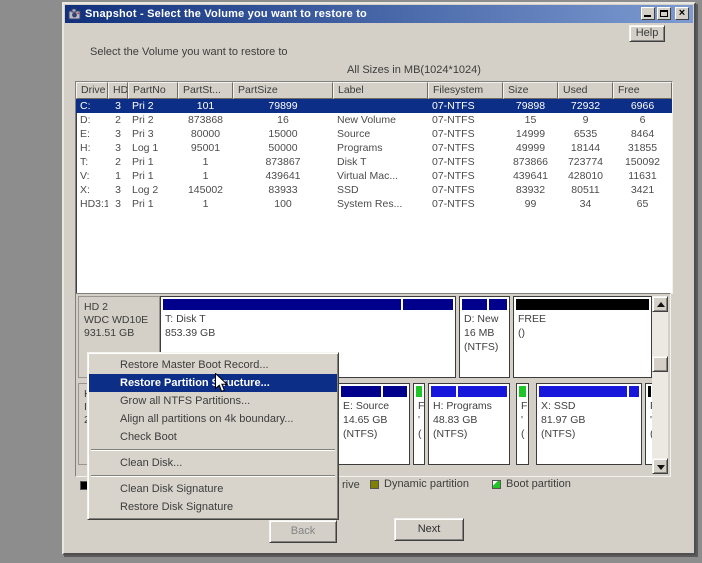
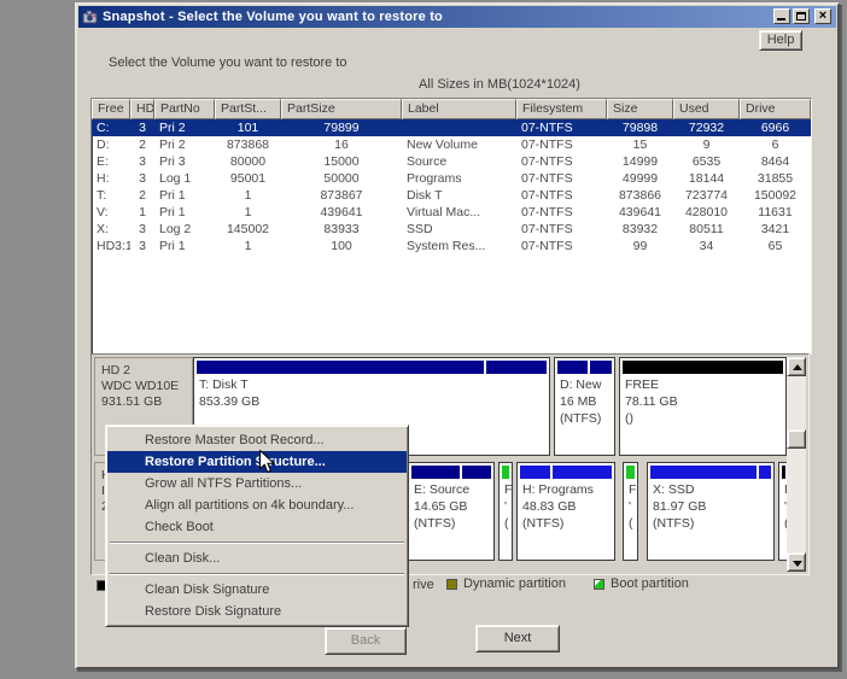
  Snapshot - Select the Volume you want to restore to
  ×
  Help
  Select the Volume you want to restore to
  All Sizes in MB(1024*1024)
- Drive
+ Free
  HD
  PartNo
  PartSt...
  PartSize
  Label
  Filesystem
  Size
  Used
- Free
+ Drive
  C:
  3
  Pri 2
  101
  79899
  07-NTFS
  79898
  72932
  6966
  D:
  2
  Pri 2
  873868
  16
  New Volume
  07-NTFS
  15
  9
  6
  E:
  3
  Pri 3
  80000
  15000
  Source
  07-NTFS
  14999
  6535
  8464
  H:
  3
  Log 1
  95001
  50000
  Programs
  07-NTFS
  49999
  18144
  31855
  T:
  2
  Pri 1
  1
  873867
  Disk T
  07-NTFS
  873866
  723774
  150092
  V:
  1
  Pri 1
  1
  439641
  Virtual Mac...
  07-NTFS
  439641
  428010
  11631
  X:
  3
  Log 2
  145002
  83933
  SSD
  07-NTFS
  83932
  80511
  3421
  HD3:1
  3
  Pri 1
  1
  100
  System Res...
  07-NTFS
  99
  34
  65
  HD 2
  WDC WD10E
  931.51 GB
  T: Disk T
  853.39 GB
  D: New
  16 MB
  (NTFS)
  FREE
+ 78.11 GB
  ()
  I
  E: Source
  14.65 GB
  (NTFS)
  F
  '
  (
  H: Programs
  48.83 GB
  (NTFS)
  F
  '
  (
  X: SSD
  81.97 GB
  (NTFS)
  '
  rive
  Dynamic partition
  Boot partition
  Back
  Next
  Restore Master Boot Record...
  Restore Partitionucture...
  Grow all NTFS Partitions...
  Align all partitions on 4k boundary...
  Check Boot
  Clean Disk...
  Clean Disk Signature
  Restore Disk Signature
